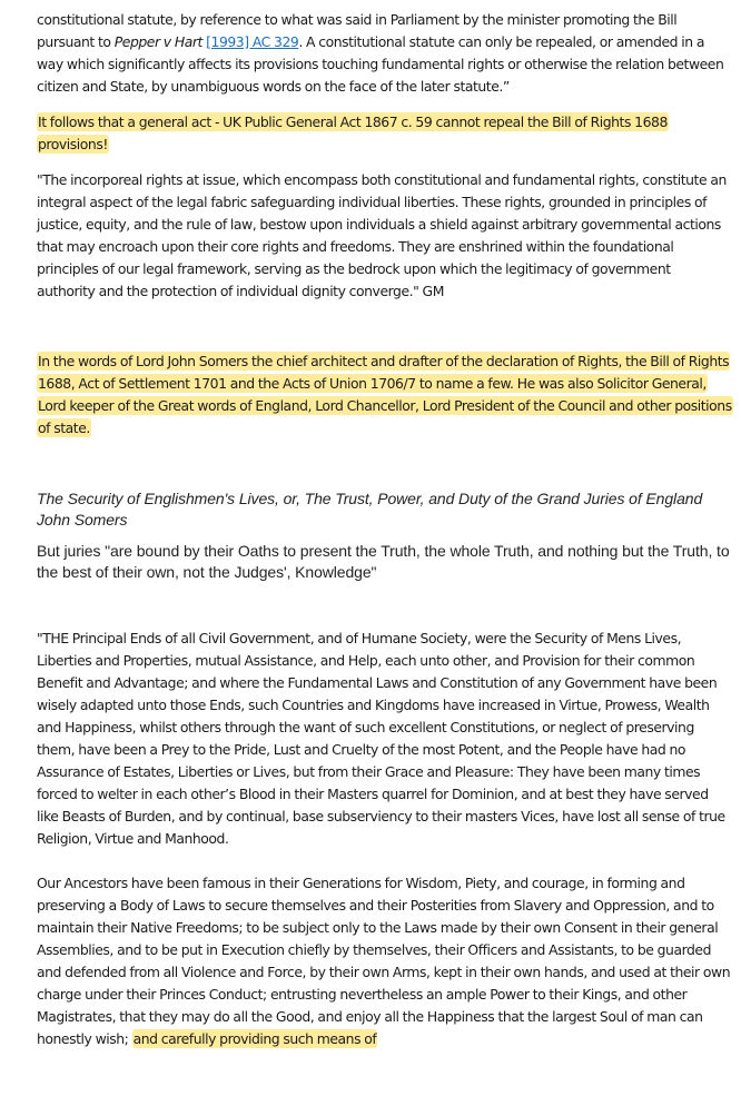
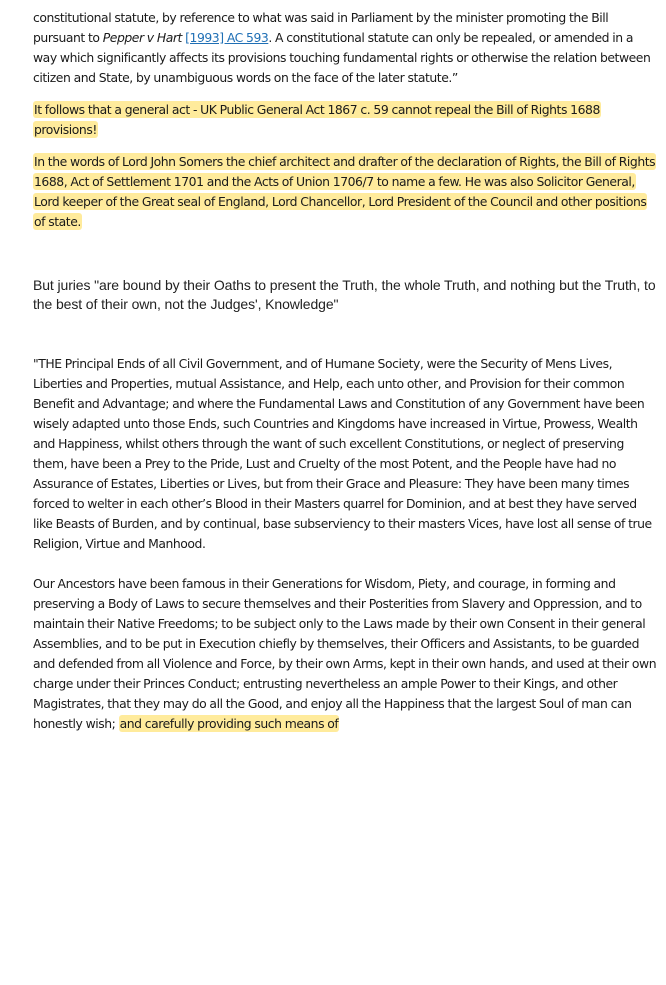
- constitutional statute, by reference to what was said in Parliament by the minister promoting the Bill pursuant to Pepper v Hart [1993] AC 329. A constitutional statute can only be repealed, or amended in a way which significantly affects its provisions touching fundamental rights or otherwise the relation between citizen and State, by unambiguous words on the face of the later statute.”
+ constitutional statute, by reference to what was said in Parliament by the minister promoting the Bill pursuant to Pepper v Hart [1993] AC 593. A constitutional statute can only be repealed, or amended in a way which significantly affects its provisions touching fundamental rights or otherwise the relation between citizen and State, by unambiguous words on the face of the later statute.”
  It follows that a general act - UK Public General Act 1867 c. 59 cannot repeal the Bill of Rights 1688 provisions!
- "The incorporeal rights at issue, which encompass both constitutional and fundamental rights, constitute an integral aspect of the legal fabric safeguarding individual liberties. These rights, grounded in principles of justice, equity, and the rule of law, bestow upon individuals a shield against arbitrary governmental actions that may encroach upon their core rights and freedoms. They are enshrined within the foundational principles of our legal framework, serving as the bedrock upon which the legitimacy of government authority and the protection of individual dignity converge." GM
- In the words of Lord John Somers the chief architect and drafter of the declaration of Rights, the Bill of Rights 1688, Act of Settlement 1701 and the Acts of Union 1706/7 to name a few. He was also Solicitor General, Lord keeper of the Great words of England, Lord Chancellor, Lord President of the Council and other positions of state.
+ In the words of Lord John Somers the chief architect and drafter of the declaration of Rights, the Bill of Rights 1688, Act of Settlement 1701 and the Acts of Union 1706/7 to name a few. He was also Solicitor General, Lord keeper of the Great seal of England, Lord Chancellor, Lord President of the Council and other positions of state.
- The Security of Englishmen's Lives, or, The Trust, Power, and Duty of the Grand Juries of England John Somers
  But juries "are bound by their Oaths to present the Truth, the whole Truth, and nothing but the Truth, to the best of their own, not the Judges', Knowledge"
  "THE Principal Ends of all Civil Government, and of Humane Society, were the Security of Mens Lives, Liberties and Properties, mutual Assistance, and Help, each unto other, and Provision for their common Benefit and Advantage; and where the Fundamental Laws and Constitution of any Government have been wisely adapted unto those Ends, such Countries and Kingdoms have increased in Virtue, Prowess, Wealth and Happiness, whilst others through the want of such excellent Constitutions, or neglect of preserving them, have been a Prey to the Pride, Lust and Cruelty of the most Potent, and the People have had no Assurance of Estates, Liberties or Lives, but from their Grace and Pleasure: They have been many times forced to welter in each other’s Blood in their Masters quarrel for Dominion, and at best they have served like Beasts of Burden, and by continual, base subserviency to their masters Vices, have lost all sense of true Religion, Virtue and Manhood.
  Our Ancestors have been famous in their Generations for Wisdom, Piety, and courage, in forming and preserving a Body of Laws to secure themselves and their Posterities from Slavery and Oppression, and to maintain their Native Freedoms; to be subject only to the Laws made by their own Consent in their general Assemblies, and to be put in Execution chiefly by themselves, their Officers and Assistants, to be guarded and defended from all Violence and Force, by their own Arms, kept in their own hands, and used at their own charge under their Princes Conduct; entrusting nevertheless an ample Power to their Kings, and other Magistrates, that they may do all the Good, and enjoy all the Happiness that the largest Soul of man can honestly wish; and carefully providing such means of
